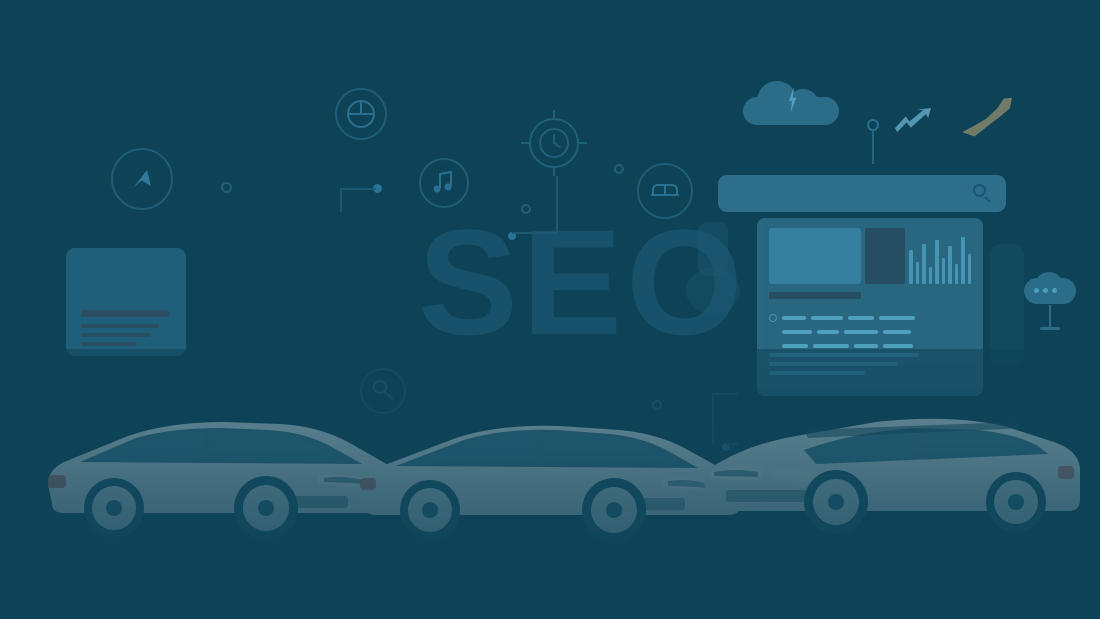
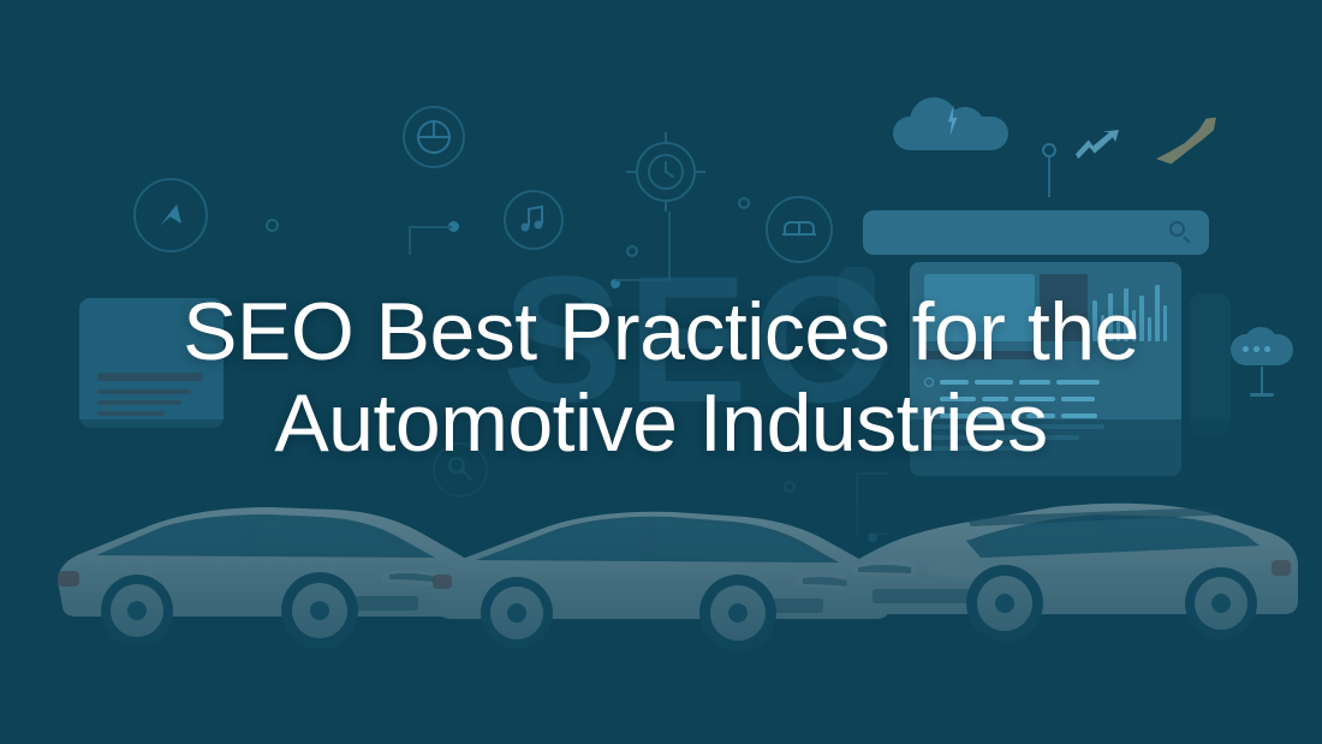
  SEO
+ SEO Best Practices for the
+ Automotive Industries
